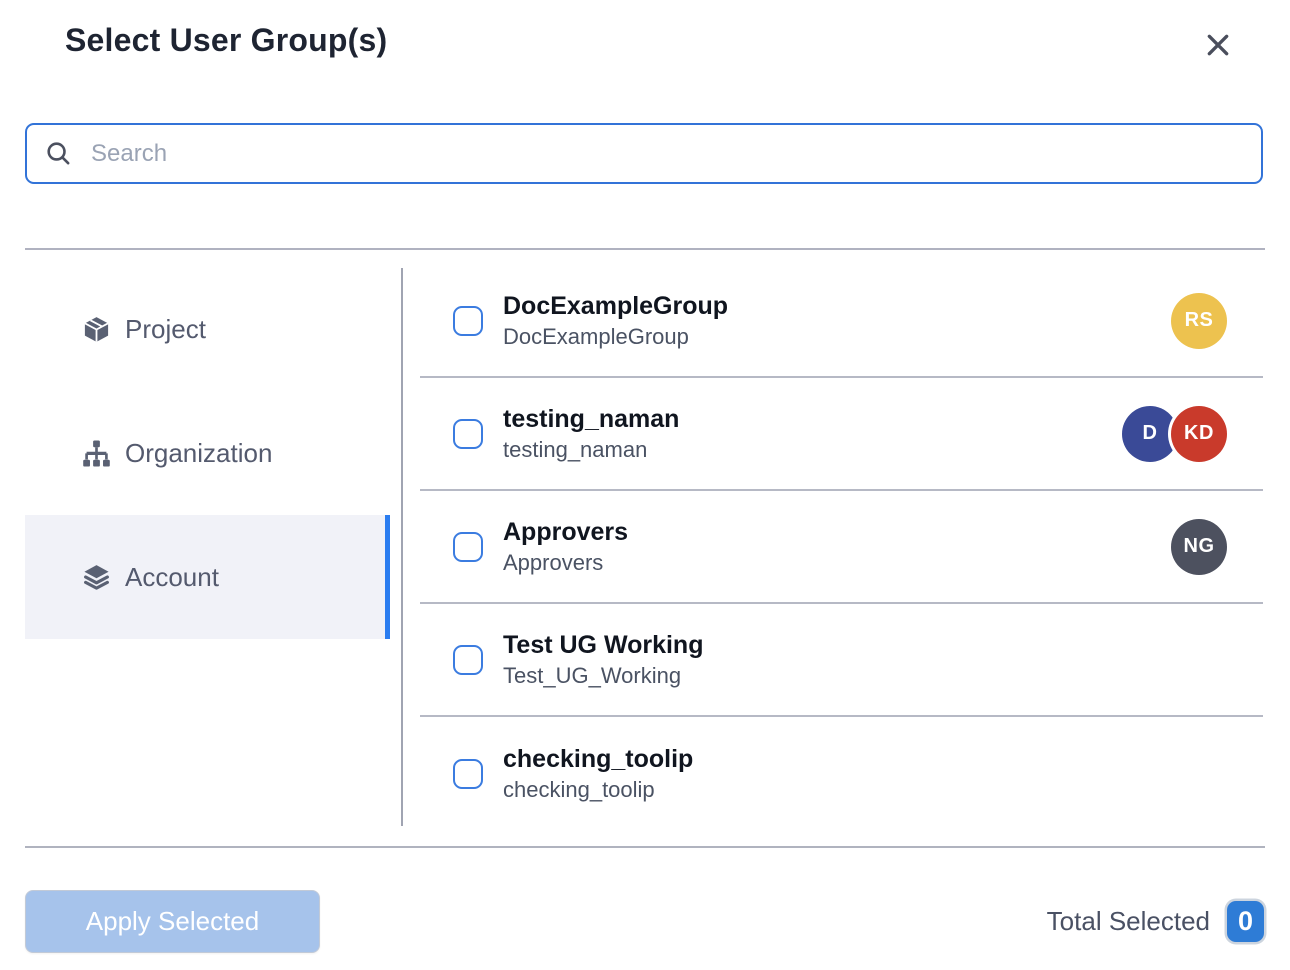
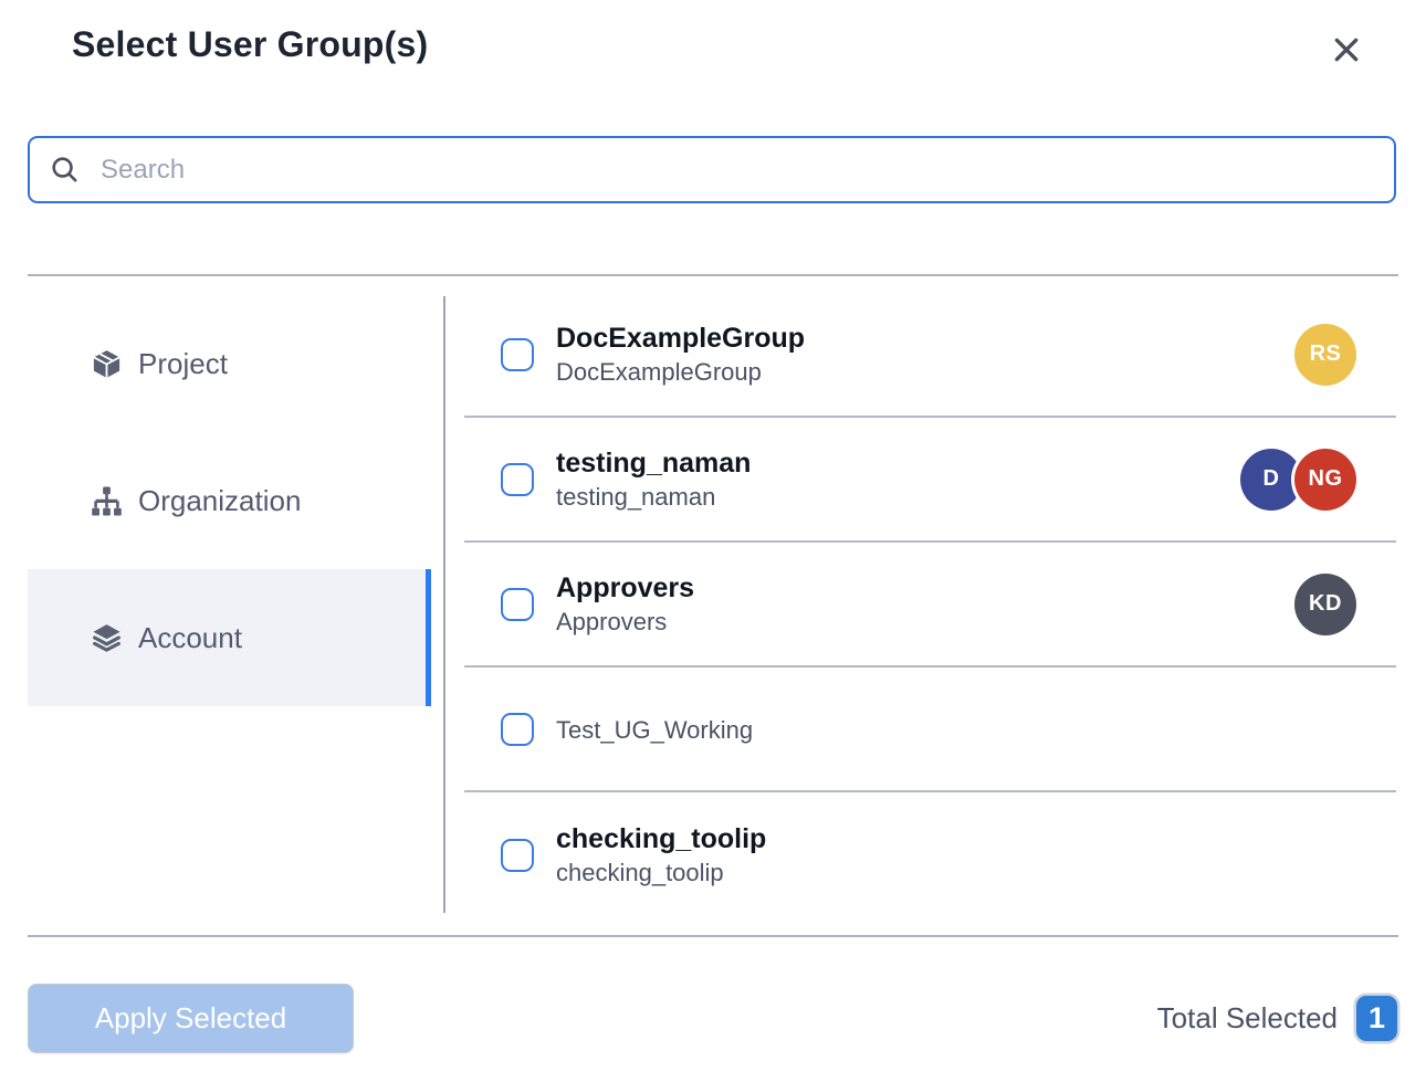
  Select User Group(s)
  Search
  Project
  Organization
  Account
  DocExampleGroup
  DocExampleGroup
  RS
  testing_naman
  testing_naman
  D
- KD
+ NG
  Approvers
  Approvers
- NG
+ KD
- Test UG Working
  Test_UG_Working
  checking_toolip
  checking_toolip
  Apply Selected
  Total Selected
- 0
+ 1
